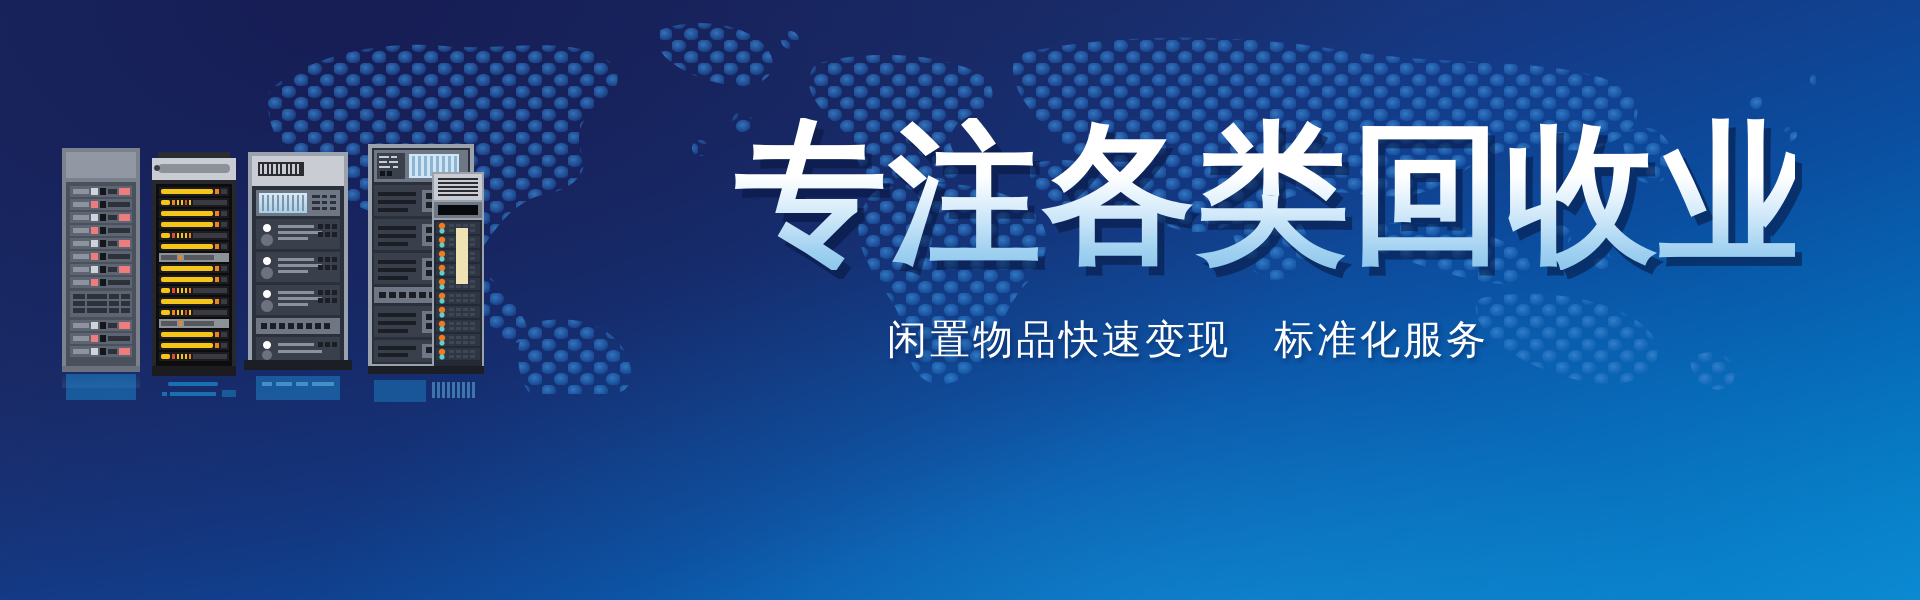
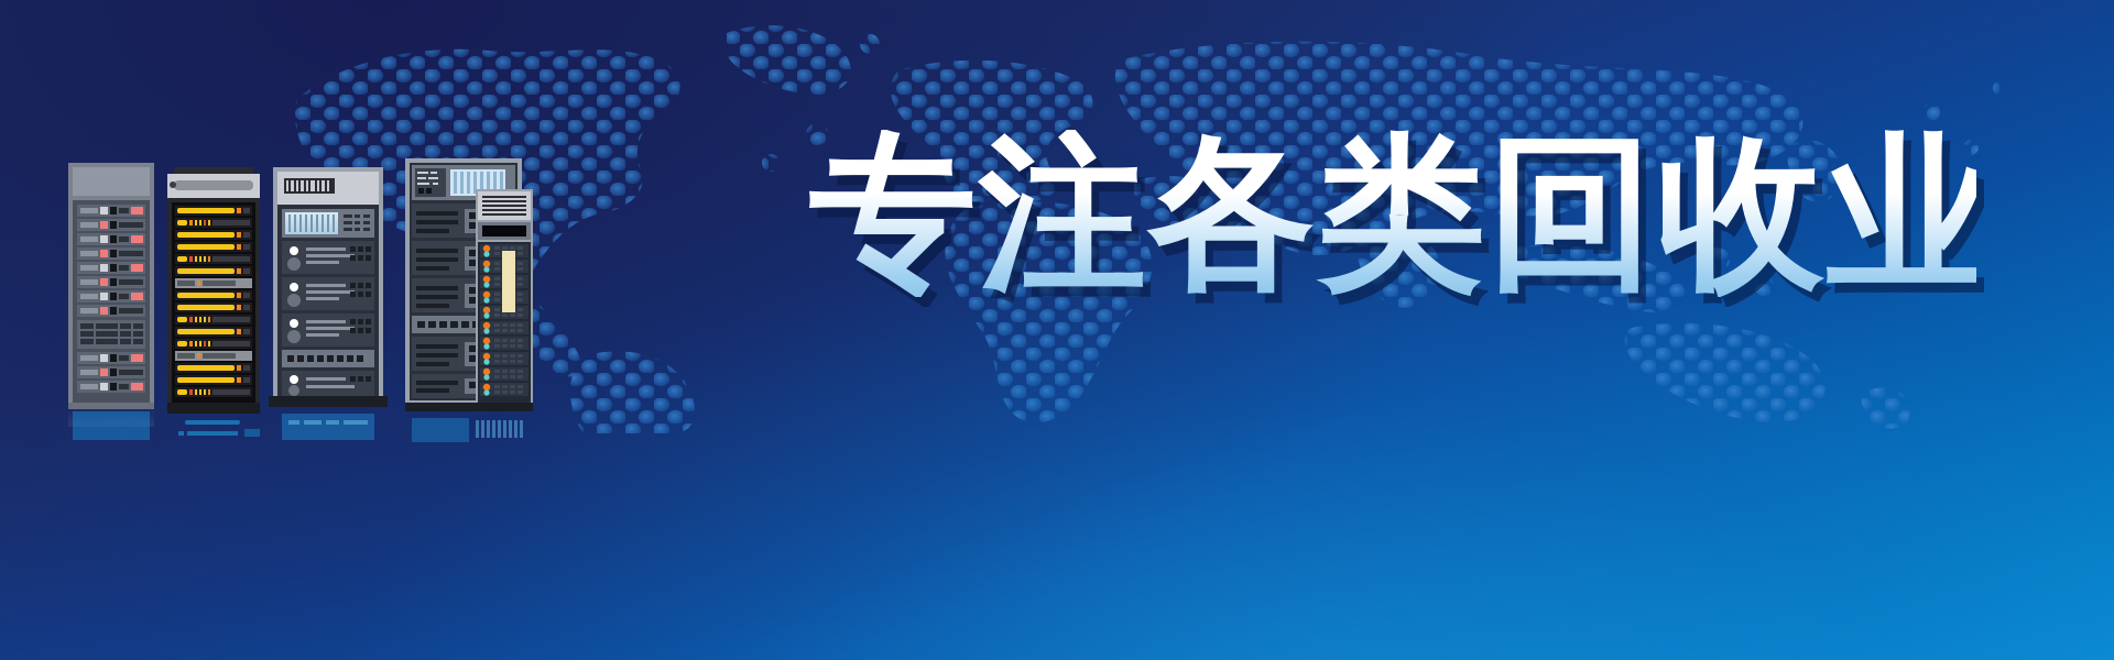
  专注各类回收业务
- 闲置物品快速变现 标准化服务
